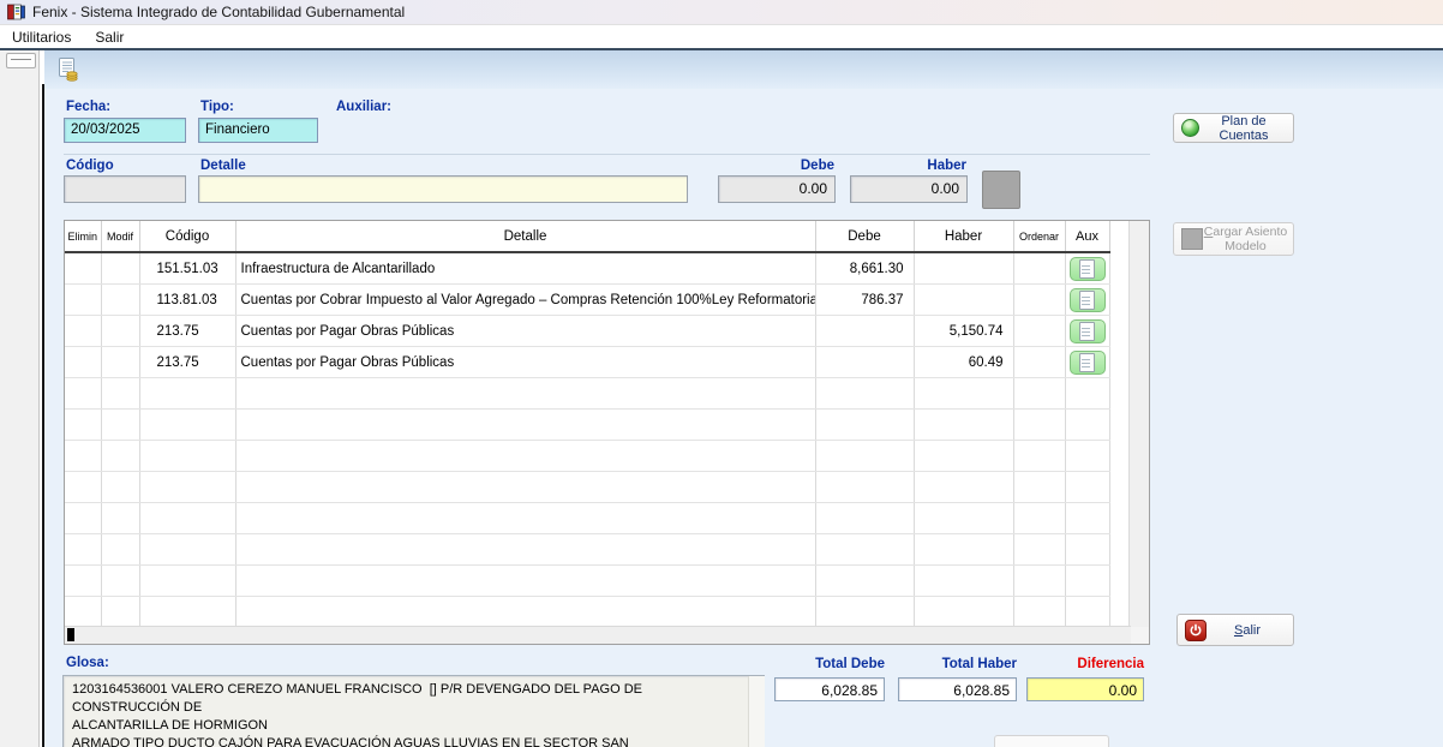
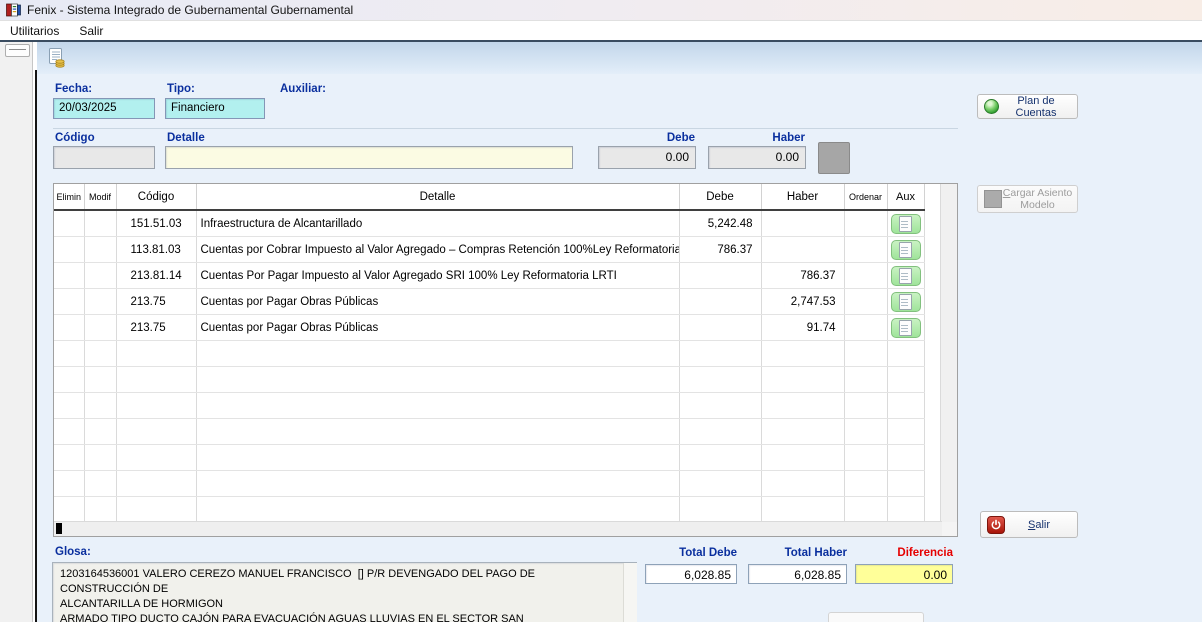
- Fenix - Sistema Integrado de Contabilidad Gubernamental
+ Fenix - Sistema Integrado de Gubernamental Gubernamental
  Utilitarios
  Salir
  Fecha:
  20/03/2025
  Tipo:
  Financiero
  Auxiliar:
  Código
  Detalle
  Debe
  0.00
  Haber
  0.00
  Elimin	Modif	Código	Detalle	Debe	Haber	Ordenar	Aux
- 		151.51.03	Infraestructura de Alcantarillado	8,661.30
+ 		151.51.03	Infraestructura de Alcantarillado	5,242.48
  		113.81.03	Cuentas por Cobrar Impuesto al Valor Agregado – Compras Retención 100%Ley Reformatoria	786.37
+ 		213.81.14	Cuentas Por Pagar Impuesto al Valor Agregado SRI 100% Ley Reformatoria LRTI		786.37
- 		213.75	Cuentas por Pagar Obras Públicas		5,150.74
+ 		213.75	Cuentas por Pagar Obras Públicas		2,747.53
- 		213.75	Cuentas por Pagar Obras Públicas		60.49
+ 		213.75	Cuentas por Pagar Obras Públicas		91.74
  Plan de Cuentas
  Cargar Asiento
  Modelo
  Salir
  Glosa:
  1203164536001 VALERO CEREZO MANUEL FRANCISCO [] P/R DEVENGADO DEL PAGO DE CONSTRUCCIÓN DE
  ALCANTARILLA DE HORMIGON
  ARMADO TIPO DUCTO CAJÓN PARA EVACUACIÓN AGUAS LLUVIAS EN EL SECTOR SAN
  Total Debe
  6,028.85
  Total Haber
  6,028.85
  Diferencia
  0.00
